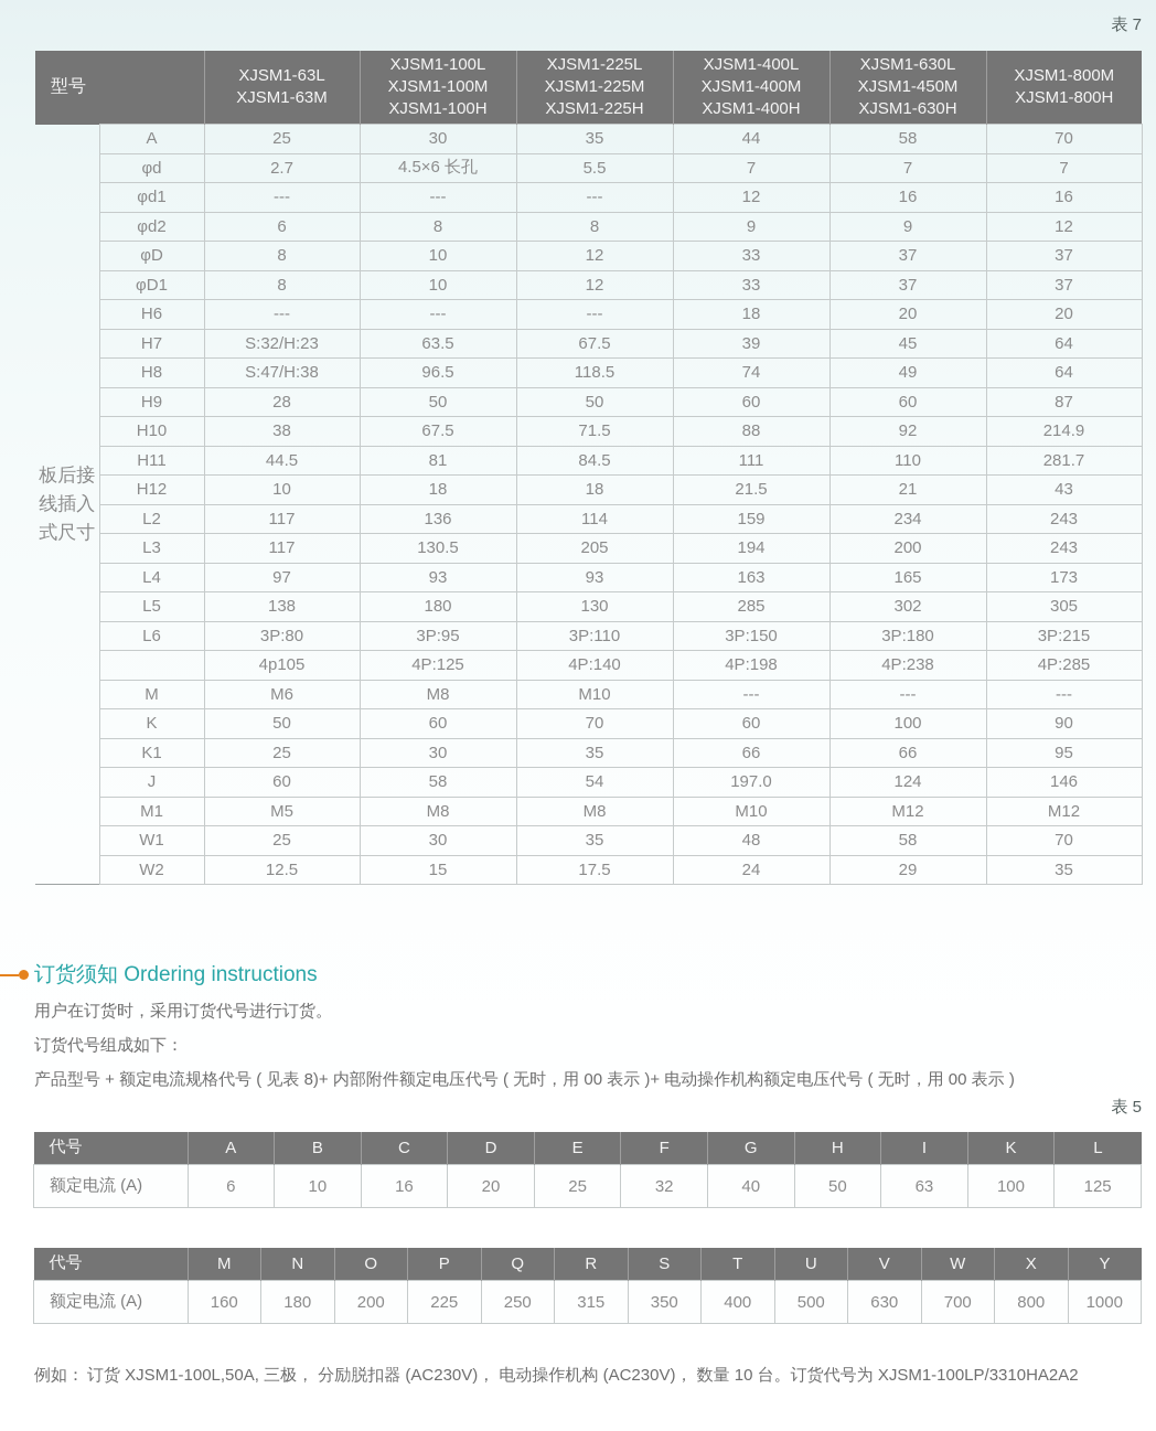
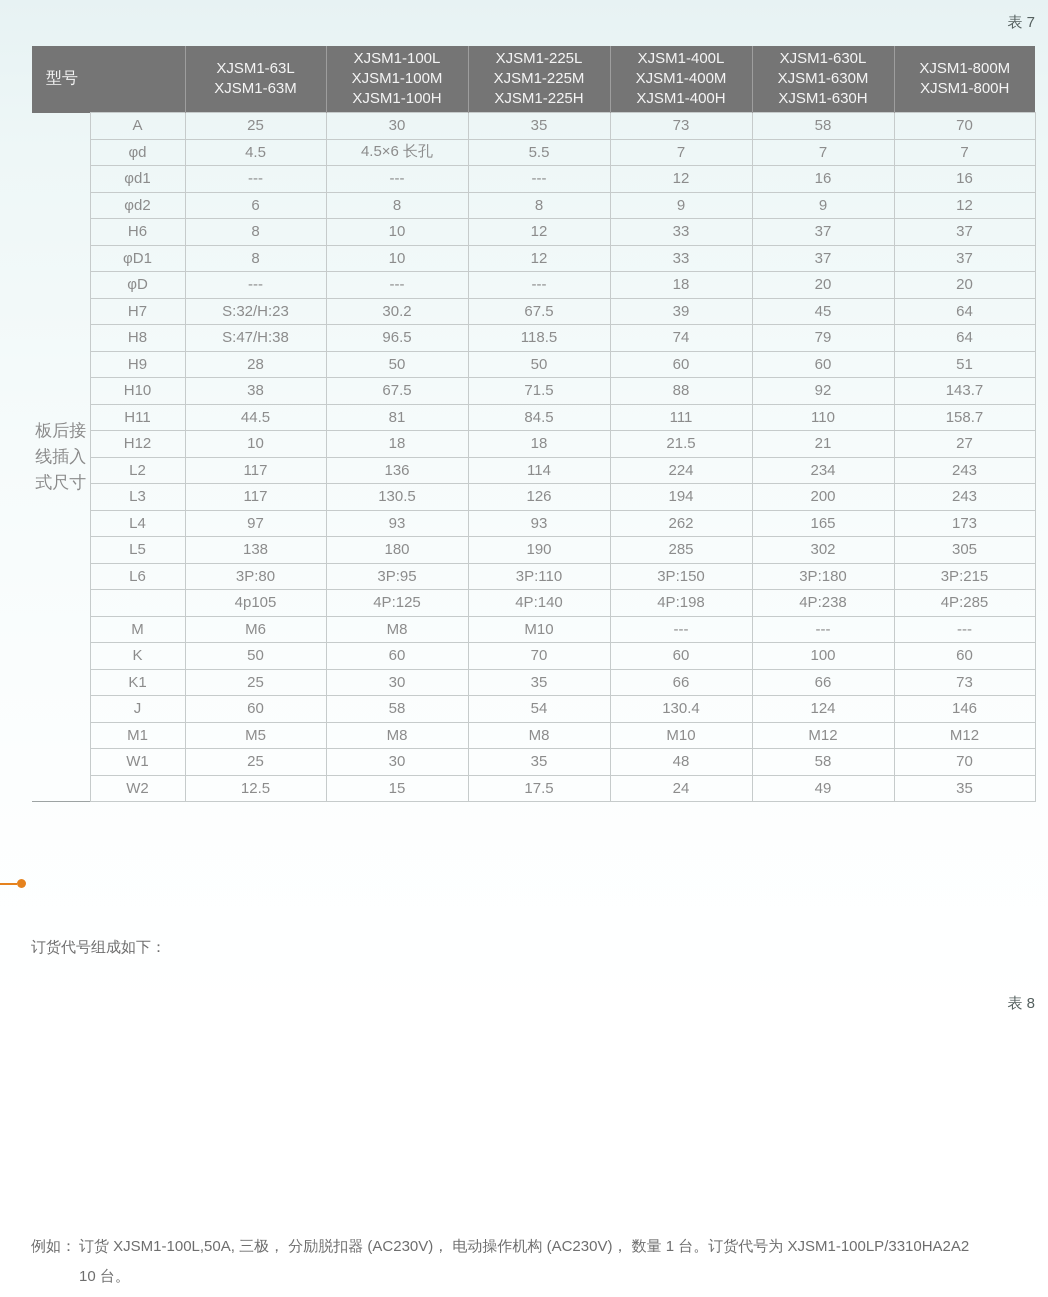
  表 7
- 型号	XJSM1-63L XJSM1-63M	XJSM1-100L XJSM1-100M XJSM1-100H	XJSM1-225L XJSM1-225M XJSM1-225H	XJSM1-400L XJSM1-400M XJSM1-400H	XJSM1-630L XJSM1-450M XJSM1-630H	XJSM1-800M XJSM1-800H
+ 型号	XJSM1-63L XJSM1-63M	XJSM1-100L XJSM1-100M XJSM1-100H	XJSM1-225L XJSM1-225M XJSM1-225H	XJSM1-400L XJSM1-400M XJSM1-400H	XJSM1-630L XJSM1-630M XJSM1-630H	XJSM1-800M XJSM1-800H
- 板后接 线插入 式尺寸	A	25	30	35	44	58	70
+ 板后接 线插入 式尺寸	A	25	30	35	73	58	70
- φd	2.7	4.5×6 长孔	5.5	7	7	7
+ φd	4.5	4.5×6 长孔	5.5	7	7	7
  φd1	---	---	---	12	16	16
  φd2	6	8	8	9	9	12
- φD	8	10	12	33	37	37
+ H6	8	10	12	33	37	37
  φD1	8	10	12	33	37	37
- H6	---	---	---	18	20	20
+ φD	---	---	---	18	20	20
- H7	S:32/H:23	63.5	67.5	39	45	64
+ H7	S:32/H:23	30.2	67.5	39	45	64
- H8	S:47/H:38	96.5	118.5	74	49	64
+ H8	S:47/H:38	96.5	118.5	74	79	64
- H9	28	50	50	60	60	87
+ H9	28	50	50	60	60	51
- H10	38	67.5	71.5	88	92	214.9
+ H10	38	67.5	71.5	88	92	143.7
- H11	44.5	81	84.5	111	110	281.7
+ H11	44.5	81	84.5	111	110	158.7
- H12	10	18	18	21.5	21	43
+ H12	10	18	18	21.5	21	27
- L2	117	136	114	159	234	243
+ L2	117	136	114	224	234	243
- L3	117	130.5	205	194	200	243
+ L3	117	130.5	126	194	200	243
- L4	97	93	93	163	165	173
+ L4	97	93	93	262	165	173
- L5	138	180	130	285	302	305
+ L5	138	180	190	285	302	305
  L6	3P:80	3P:95	3P:110	3P:150	3P:180	3P:215
  	4p105	4P:125	4P:140	4P:198	4P:238	4P:285
  M	M6	M8	M10	---	---	---
- K	50	60	70	60	100	90
+ K	50	60	70	60	100	60
- K1	25	30	35	66	66	95
+ K1	25	30	35	66	66	73
- J	60	58	54	197.0	124	146
+ J	60	58	54	130.4	124	146
  M1	M5	M8	M8	M10	M12	M12
  W1	25	30	35	48	58	70
- W2	12.5	15	17.5	24	29	35
+ W2	12.5	15	17.5	24	49	35
- 订货须知 Ordering instructions
- 用户在订货时，采用订货代号进行订货。
  订货代号组成如下：
- 产品型号 + 额定电流规格代号 ( 见表 8)+ 内部附件额定电压代号 ( 无时，用 00 表示 )+ 电动操作机构额定电压代号 ( 无时，用 00 表示 )
- 表 5
+ 表 8
- 代号	A	B	C	D	E	F	G	H	I	K	L
- 额定电流 (A)	6	10	16	20	25	32	40	50	63	100	125
- 代号	M	N	O	P	Q	R	S	T	U	V	W	X	Y
- 额定电流 (A)	160	180	200	225	250	315	350	400	500	630	700	800	1000
  例如：
- 订货 XJSM1-100L,50A, 三极， 分励脱扣器 (AC230V)， 电动操作机构 (AC230V)， 数量 10 台。订货代号为 XJSM1-100LP/3310HA2A2
+ 订货 XJSM1-100L,50A, 三极， 分励脱扣器 (AC230V)， 电动操作机构 (AC230V)， 数量 1 台。订货代号为 XJSM1-100LP/3310HA2A2
+ 10 台。
